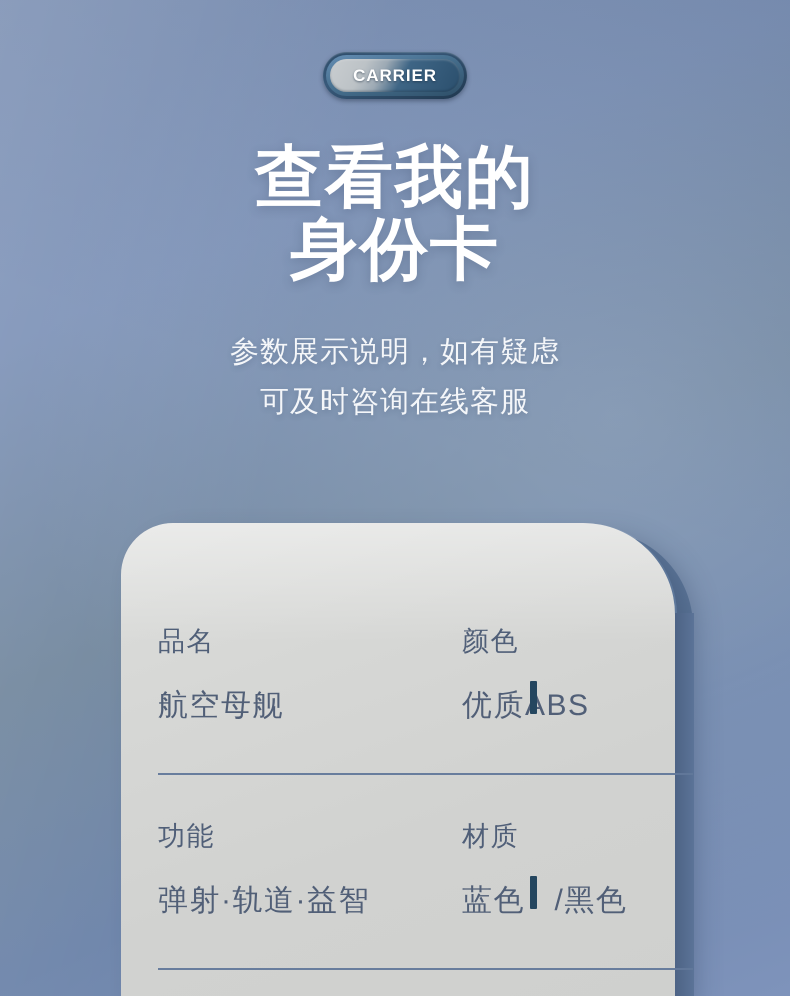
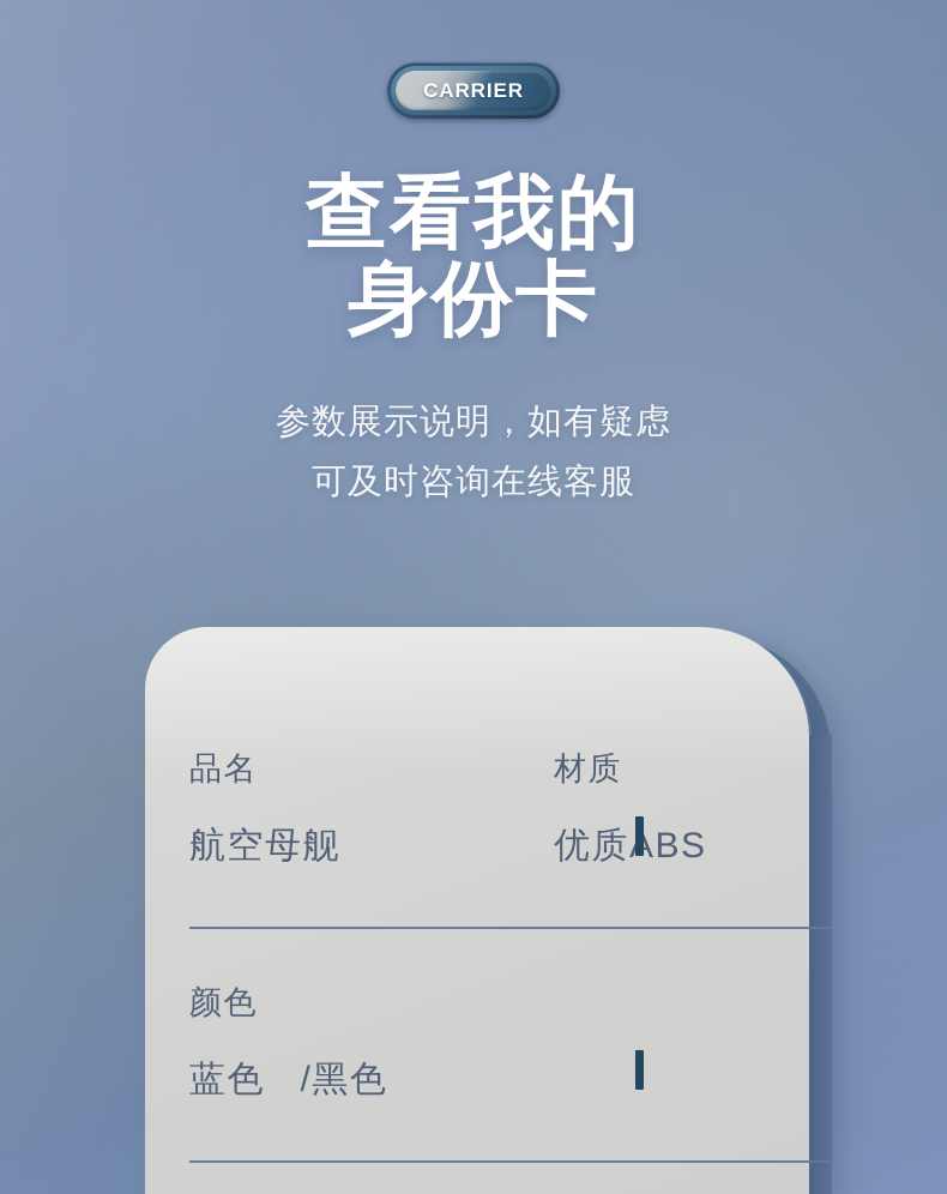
  CARRIER
  查看我的
  身份卡
  参数展示说明，如有疑虑
  可及时咨询在线客服
  品名
  航空母舰
- 颜色
+ 材质
  优质BS
- 功能
- 弹射·轨道·益智
- 材质
+ 颜色
  蓝色 /黑色
